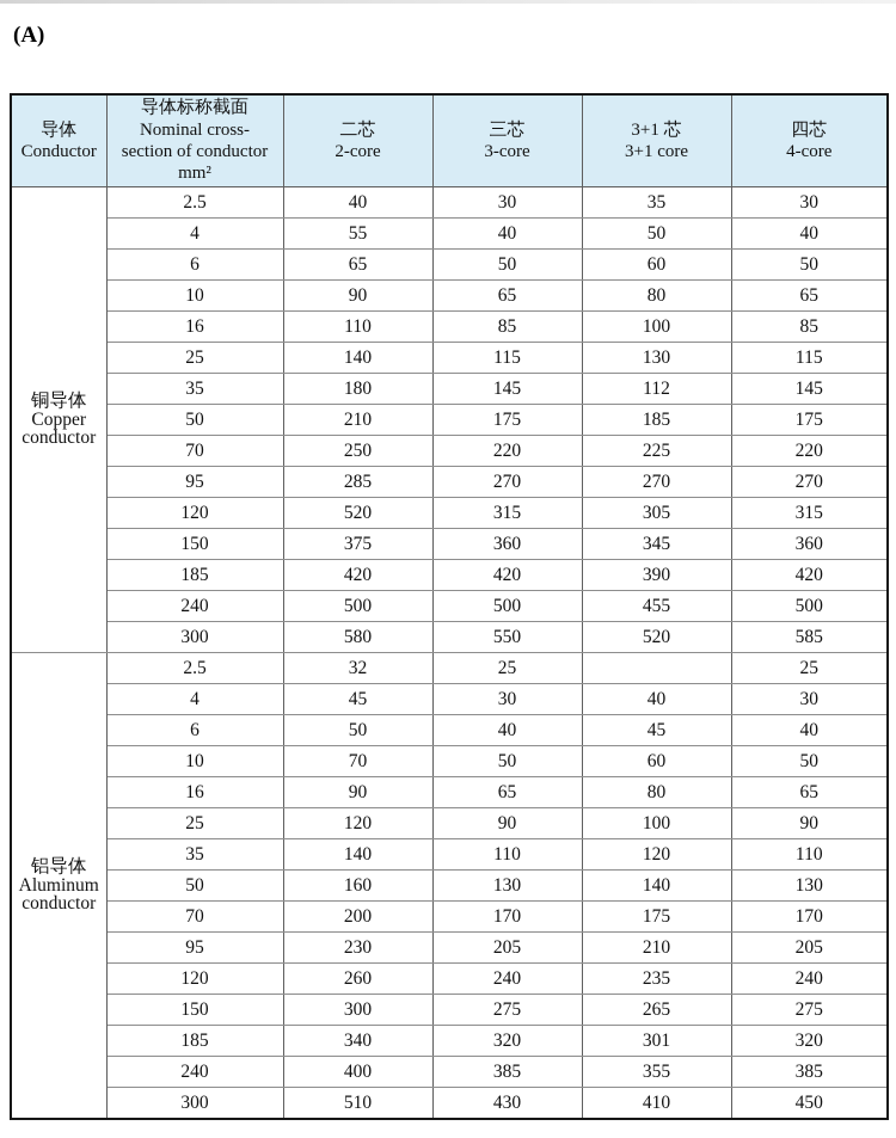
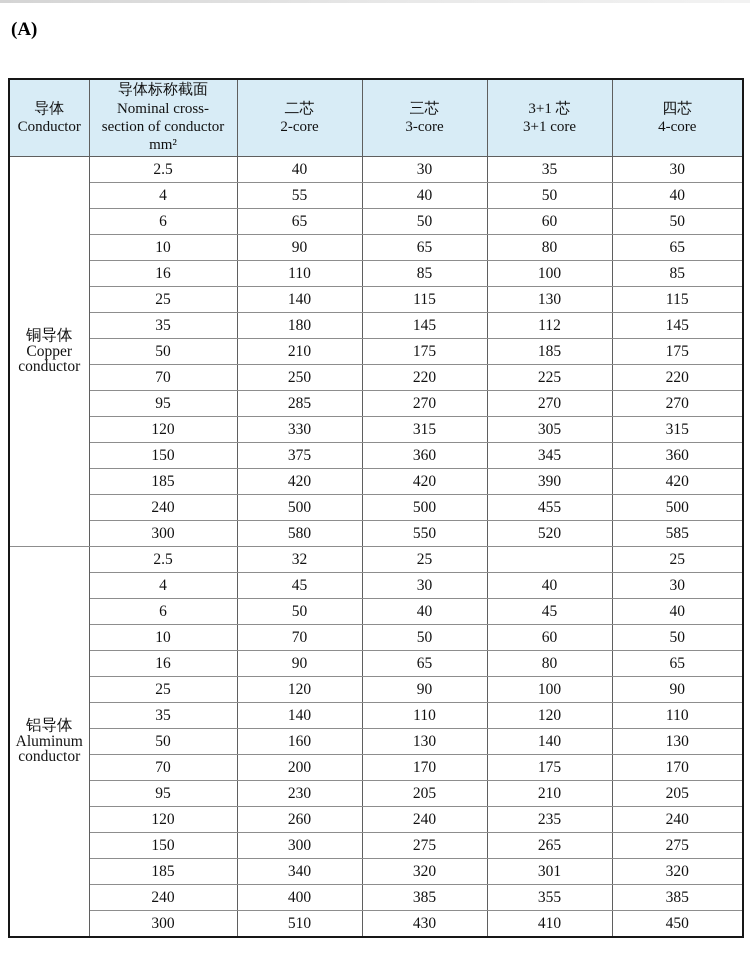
  (A)
  导体 Conductor	导体标称截面 Nominal cross- section of conductor mm²	二芯 2-core	三芯 3-core	3+1 芯 3+1 core	四芯 4-core
  铜导体 Copper conductor	2.5	40	30	35	30
  4	55	40	50	40
  6	65	50	60	50
  10	90	65	80	65
  16	110	85	100	85
  25	140	115	130	115
  35	180	145	112	145
  50	210	175	185	175
  70	250	220	225	220
  95	285	270	270	270
- 120	520	315	305	315
+ 120	330	315	305	315
  150	375	360	345	360
  185	420	420	390	420
  240	500	500	455	500
  300	580	550	520	585
  铝导体 Aluminum conductor	2.5	32	25		25
  4	45	30	40	30
  6	50	40	45	40
  10	70	50	60	50
  16	90	65	80	65
  25	120	90	100	90
  35	140	110	120	110
  50	160	130	140	130
  70	200	170	175	170
  95	230	205	210	205
  120	260	240	235	240
  150	300	275	265	275
  185	340	320	301	320
  240	400	385	355	385
  300	510	430	410	450
